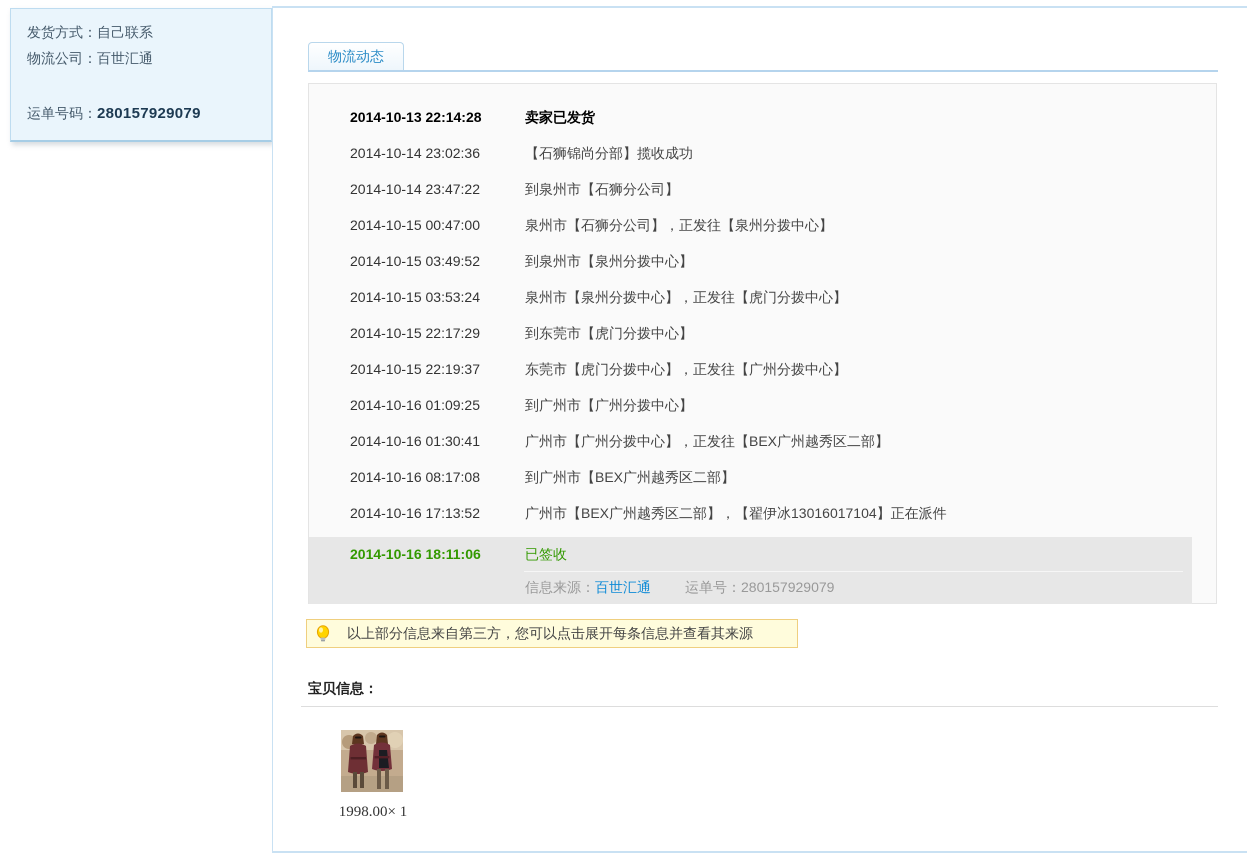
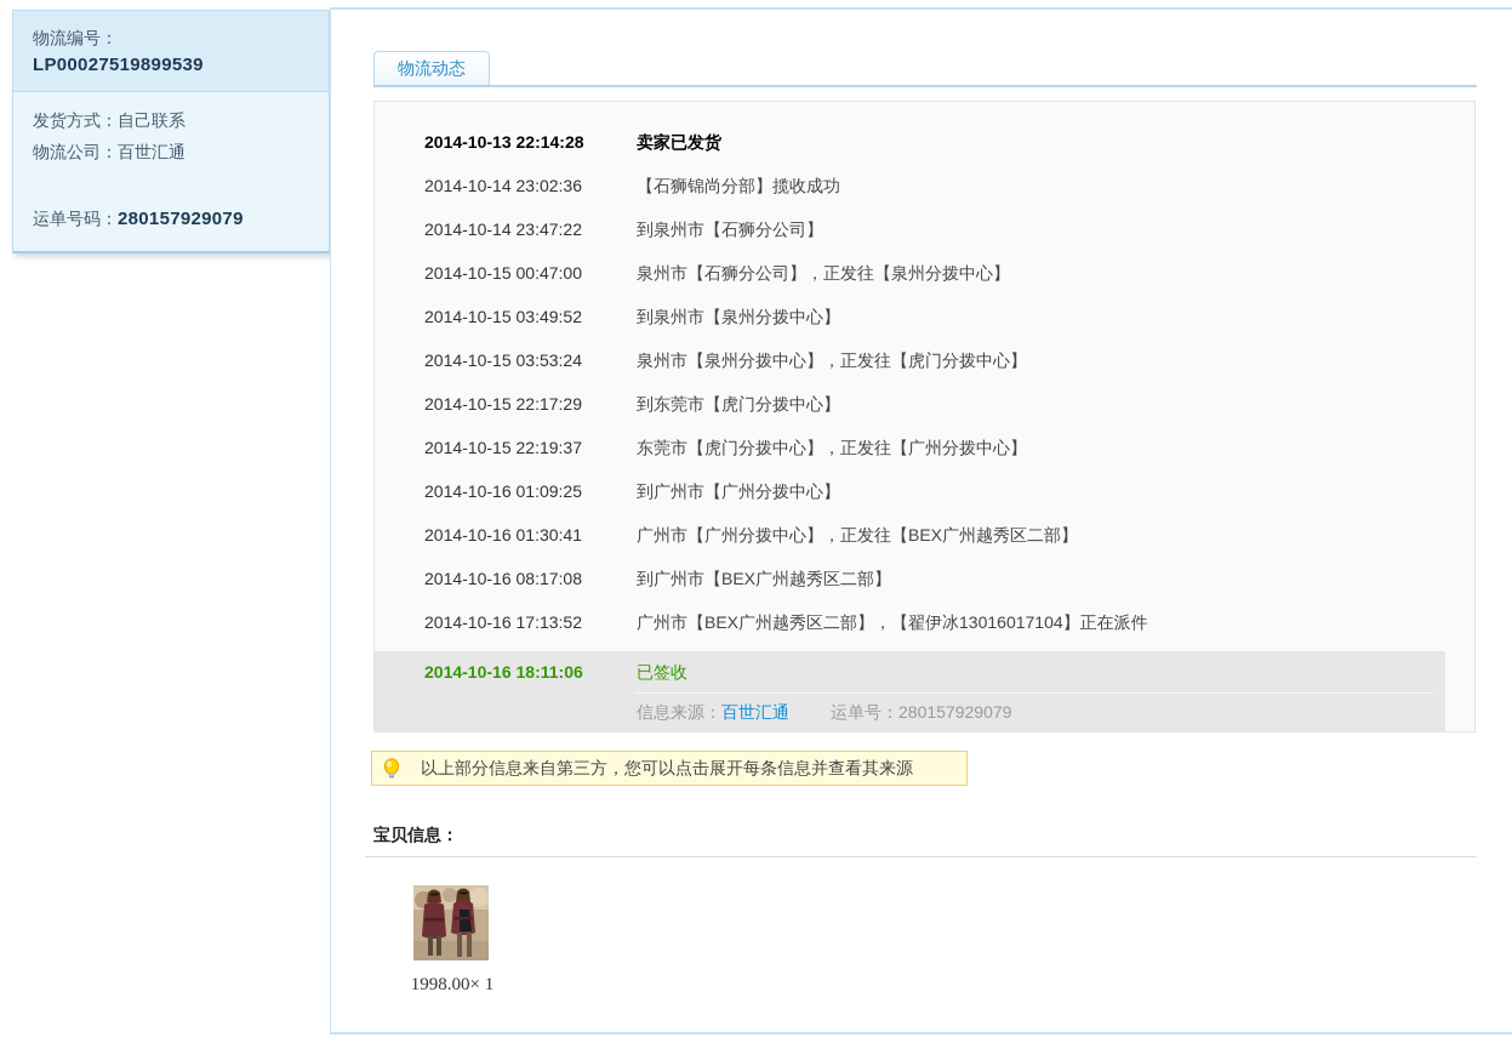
+ 物流编号：
+ LP00027519899539
  发货方式：自己联系
  物流公司：百世汇通
  运单号码：280157929079
  物流动态
  2014-10-13 22:14:28
  卖家已发货
  2014-10-14 23:02:36
  【石狮锦尚分部】揽收成功
  2014-10-14 23:47:22
  到泉州市【石狮分公司】
  2014-10-15 00:47:00
  泉州市【石狮分公司】，正发往【泉州分拨中心】
  2014-10-15 03:49:52
  到泉州市【泉州分拨中心】
  2014-10-15 03:53:24
  泉州市【泉州分拨中心】，正发往【虎门分拨中心】
  2014-10-15 22:17:29
  到东莞市【虎门分拨中心】
  2014-10-15 22:19:37
  东莞市【虎门分拨中心】，正发往【广州分拨中心】
  2014-10-16 01:09:25
  到广州市【广州分拨中心】
  2014-10-16 01:30:41
  广州市【广州分拨中心】，正发往【BEX广州越秀区二部】
  2014-10-16 08:17:08
  到广州市【BEX广州越秀区二部】
  2014-10-16 17:13:52
  广州市【BEX广州越秀区二部】，【翟伊冰13016017104】正在派件
  2014-10-16 18:11:06
  已签收
  信息来源：百世汇通 运单号：280157929079
  以上部分信息来自第三方，您可以点击展开每条信息并查看其来源
  宝贝信息：
  1998.00× 1
